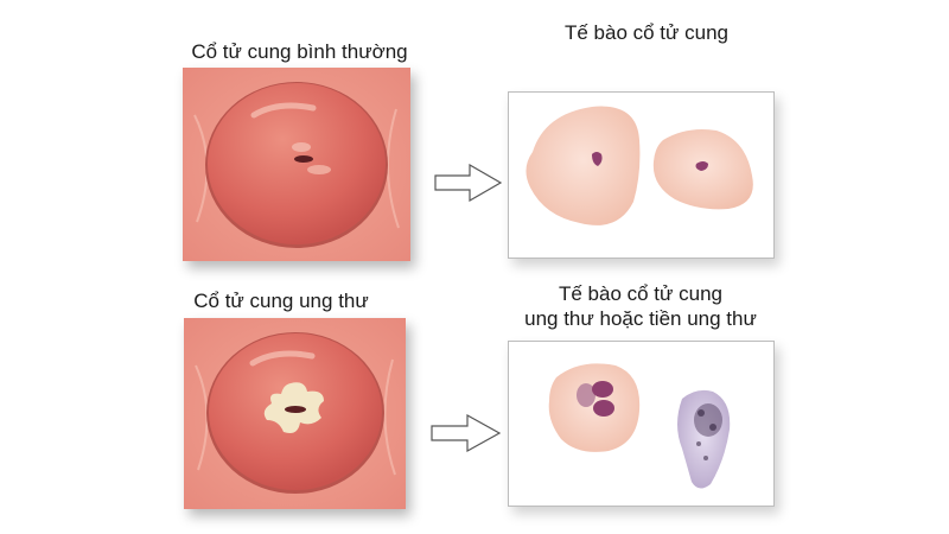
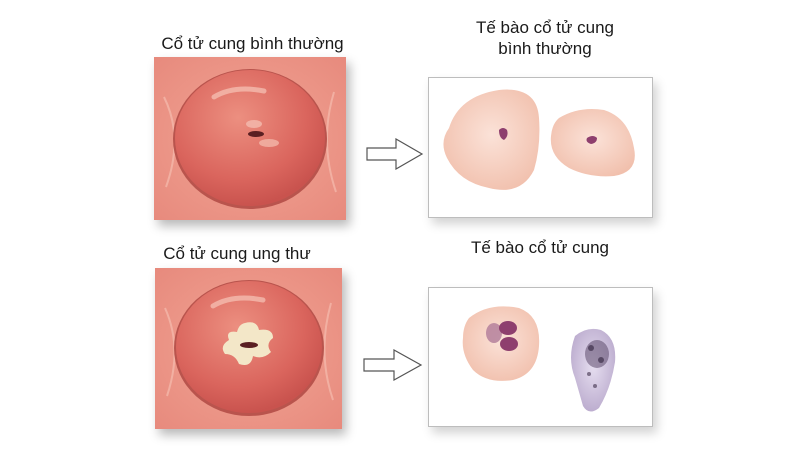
  Cổ tử cung bình thường
  Tế bào cổ tử cung
+ bình thường
  Cổ tử cung ung thư
  Tế bào cổ tử cung
- ung thư hoặc tiền ung thư
